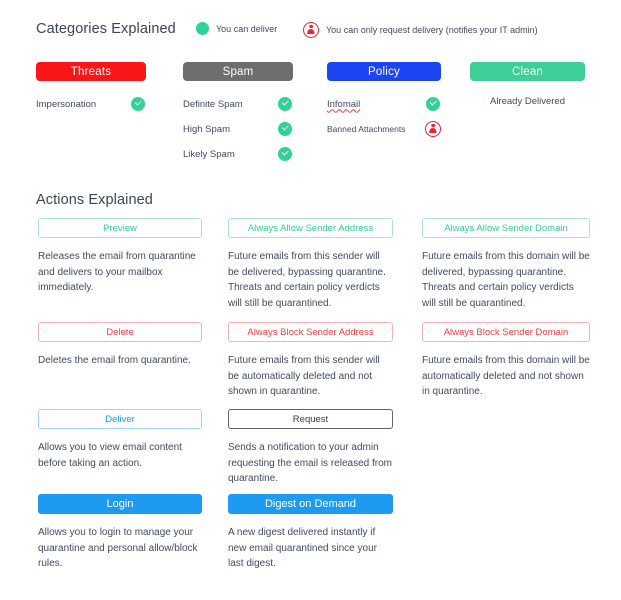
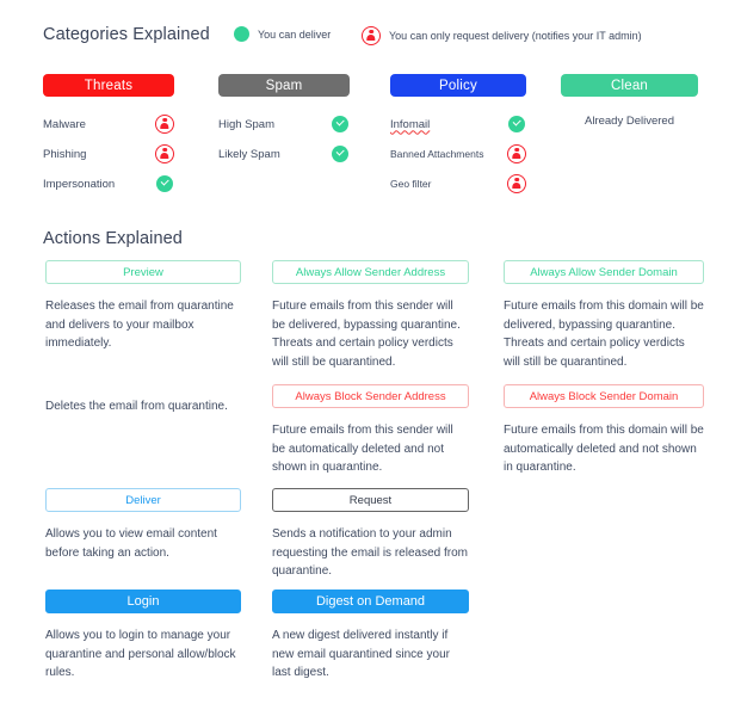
  Categories Explained
  Actions Explained
  You can deliver
  You can only request delivery (notifies your IT admin)
  Threats
+ Malware
+ Phishing
  Impersonation
  Spam
- Definite Spam
  High Spam
  Likely Spam
  Policy
  Infomail
  Banned Attachments
+ Geo filter
  Clean
  Already Delivered
  Preview
  Releases the email from quarantine and delivers to your mailbox immediately.
  Always Allow Sender Address
  Future emails from this sender will be delivered, bypassing quarantine. Threats and certain policy verdicts will still be quarantined.
  Always Allow Sender Domain
  Future emails from this domain will be delivered, bypassing quarantine. Threats and certain policy verdicts will still be quarantined.
- Delete
  Deletes the email from quarantine.
  Always Block Sender Address
  Future emails from this sender will be automatically deleted and not shown in quarantine.
  Always Block Sender Domain
  Future emails from this domain will be automatically deleted and not shown in quarantine.
  Deliver
  Allows you to view email content before taking an action.
  Request
  Sends a notification to your admin requesting the email is released from quarantine.
  Login
  Allows you to login to manage your quarantine and personal allow/block rules.
  Digest on Demand
  A new digest delivered instantly if new email quarantined since your last digest.
